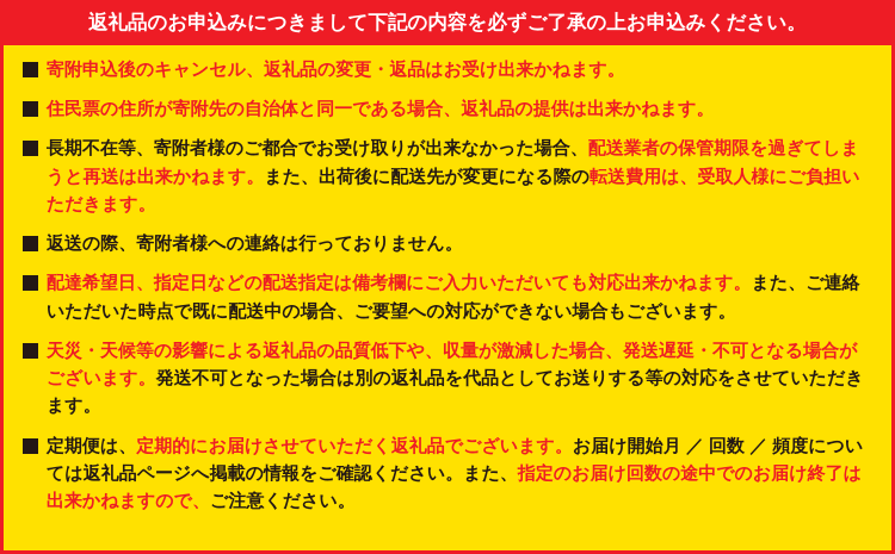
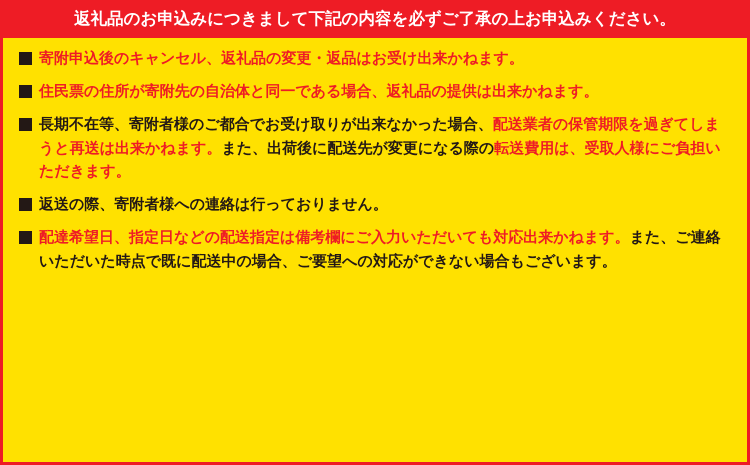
  返礼品のお申込みにつきまして下記の内容を必ずご了承の上お申込みください。
  寄附申込後のキャンセル、返礼品の変更・返品はお受け出来かねます。
  住民票の住所が寄附先の自治体と同一である場合、返礼品の提供は出来かねます。
  長期不在等、寄附者様のご都合でお受け取りが出来なかった場合、配送業者の保管期限を過ぎてしまうと再送は出来かねます。また、出荷後に配送先が変更になる際の転送費用は、受取人様にご負担いただきます。
  返送の際、寄附者様への連絡は行っておりません。
  配達希望日、指定日などの配送指定は備考欄にご入力いただいても対応出来かねます。また、ご連絡いただいた時点で既に配送中の場合、ご要望への対応ができない場合もございます。
- 天災・天候等の影響による返礼品の品質低下や、収量が激減した場合、発送遅延・不可となる場合がございます。発送不可となった場合は別の返礼品を代品としてお送りする等の対応をさせていただきます。
- 定期便は、定期的にお届けさせていただく返礼品でございます。お届け開始月 ／ 回数 ／ 頻度については返礼品ページへ掲載の情報をご確認ください。また、指定のお届け回数の途中でのお届け終了は出来かねますので、ご注意ください。
